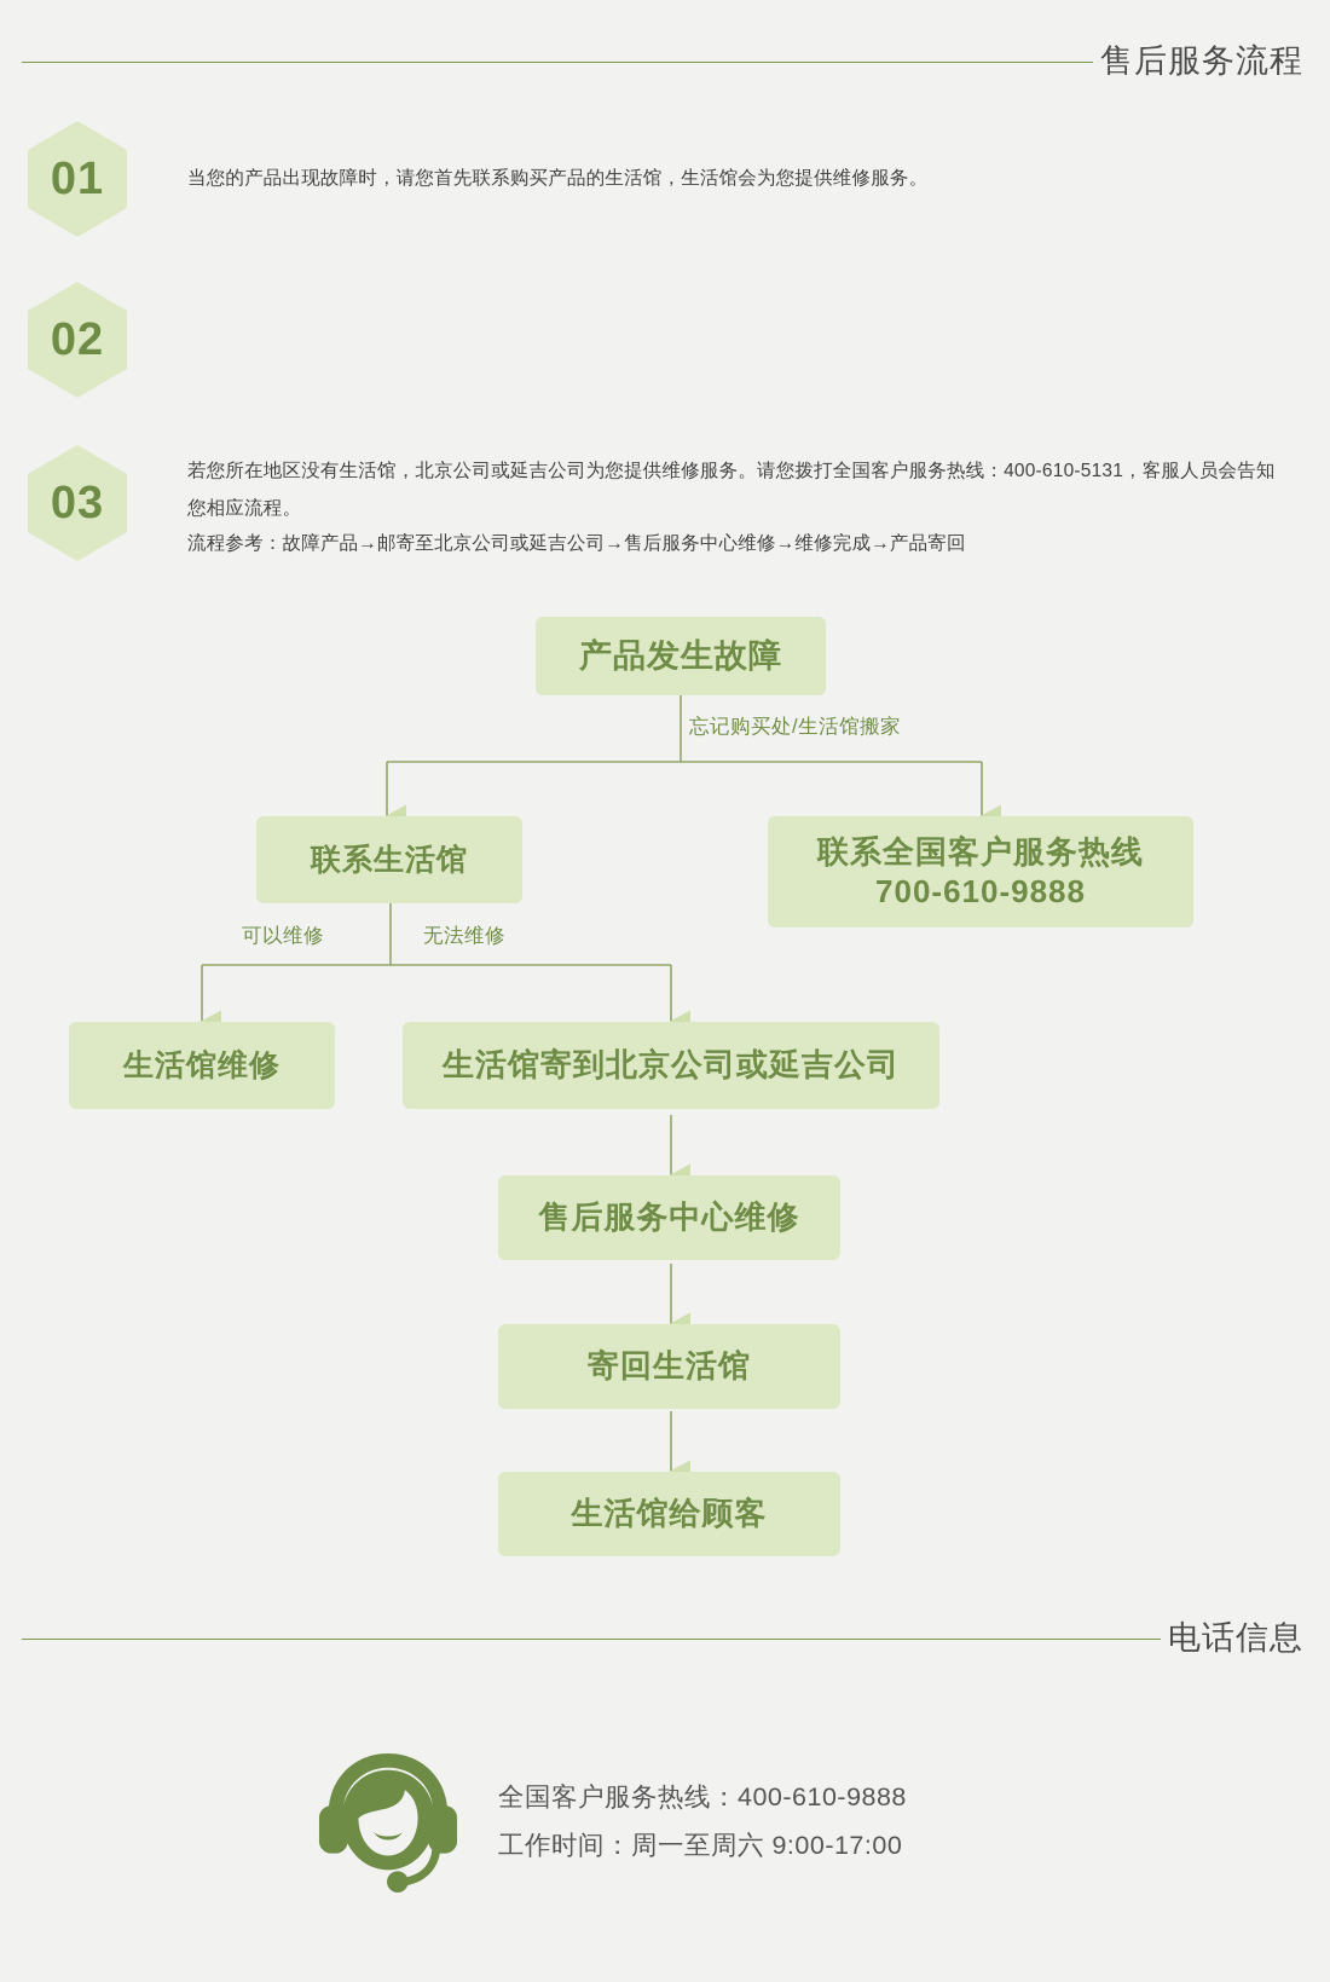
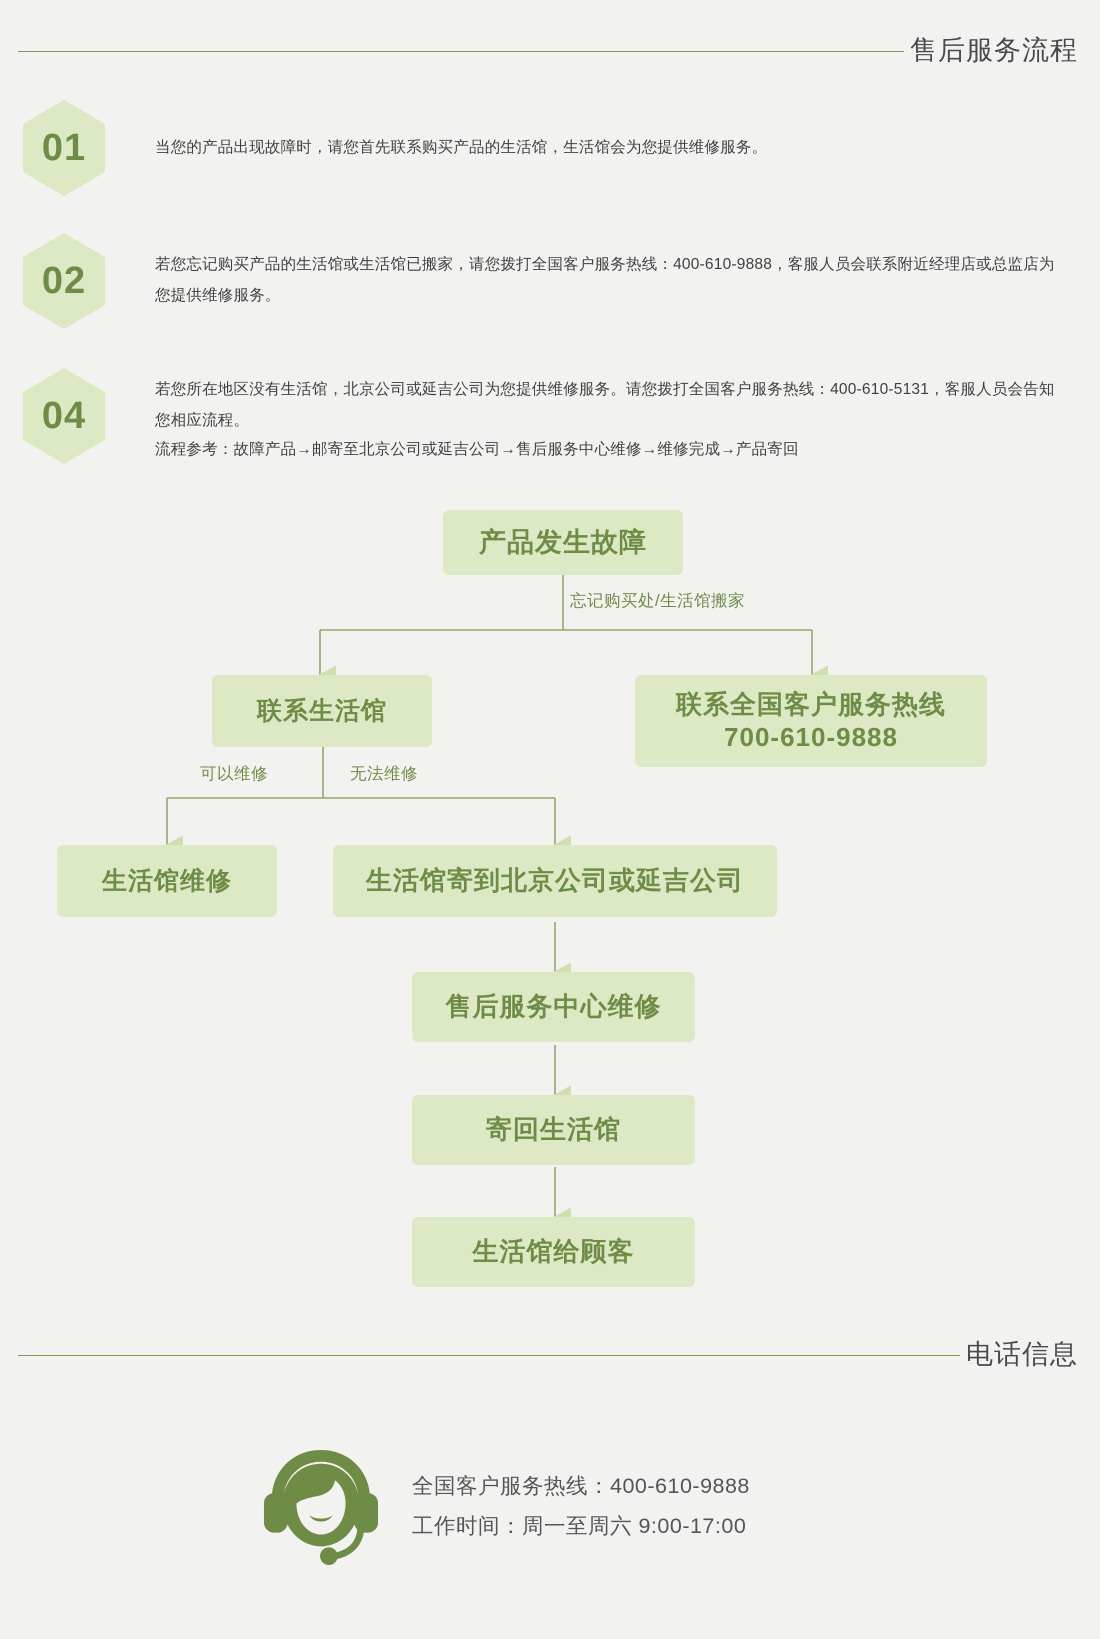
  售后服务流程
  01
  当您的产品出现故障时，请您首先联系购买产品的生活馆，生活馆会为您提供维修服务。
  02
+ 若您忘记购买产品的生活馆或生活馆已搬家，请您拨打全国客户服务热线：400-610-9888，客服人员会联系附近经理店或总监店为您提供维修服务。
- 03
+ 04
  若您所在地区没有生活馆，北京公司或延吉公司为您提供维修服务。请您拨打全国客户服务热线：400-610-5131，客服人员会告知您相应流程。
  流程参考：故障产品→邮寄至北京公司或延吉公司→售后服务中心维修→维修完成→产品寄回
  产品发生故障
  忘记购买处/生活馆搬家
  联系生活馆
  联系全国客户服务热线
  700-610-9888
  可以维修
  无法维修
  生活馆维修
  生活馆寄到北京公司或延吉公司
  售后服务中心维修
  寄回生活馆
  生活馆给顾客
  电话信息
  全国客户服务热线：400-610-9888
  工作时间：周一至周六 9:00-17:00
